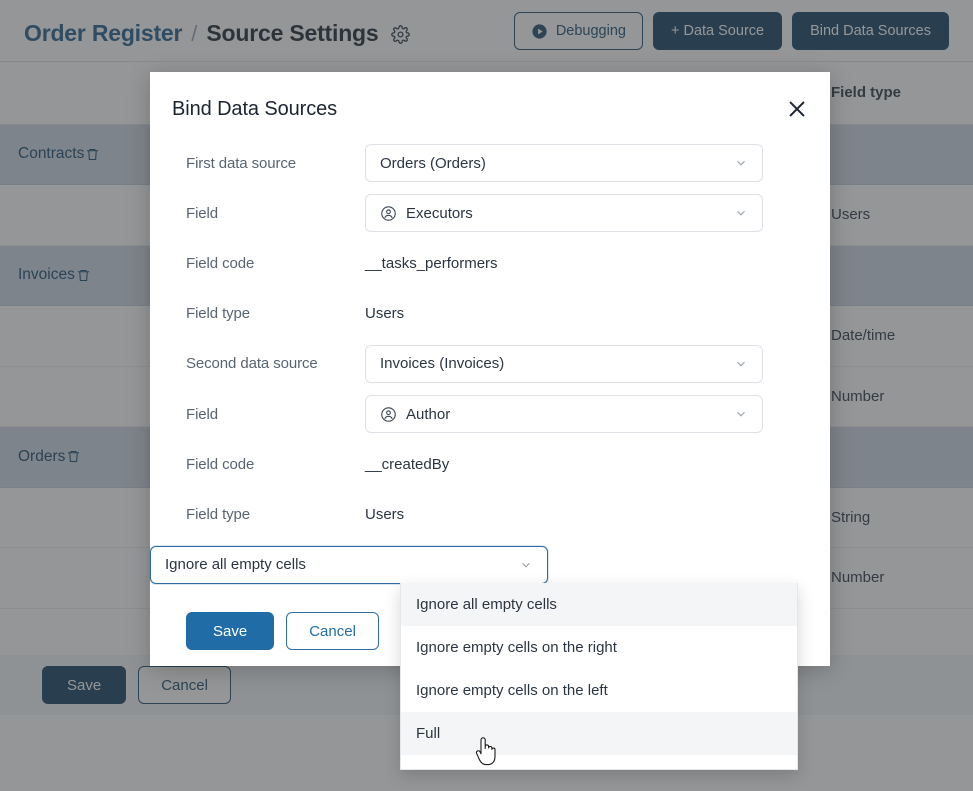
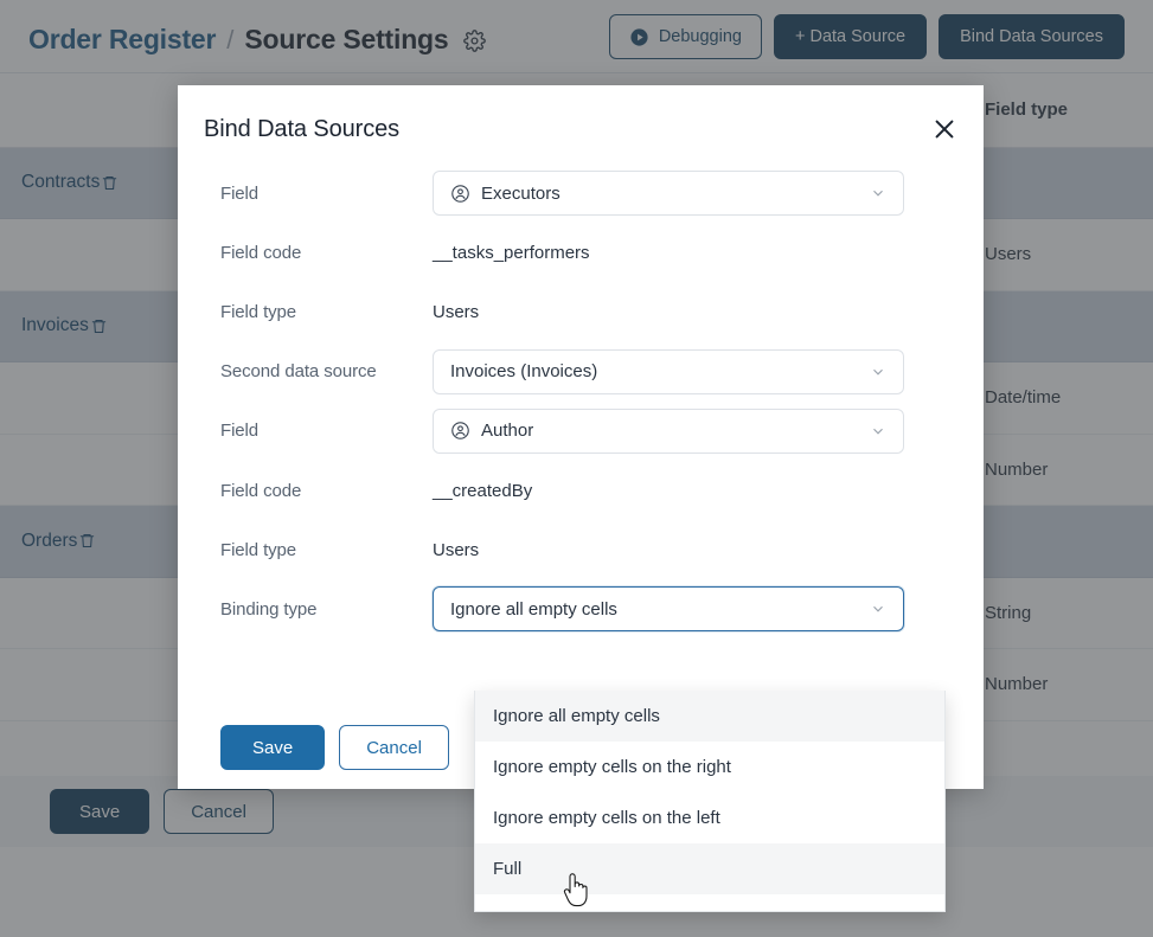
  Order Register
  /
  Source Settings
  Debugging
  + Data Source
  Bind Data Sources
  		Field type
  Contracts
  		Users
  Invoices
  		Date/time
  		Number
  Orders
  		String
  		Number
  Save
  Cancel
  Bind Data Sources
- First data source
- Orders (Orders)
  Field
  Executors
  Field code
  __tasks_performers
  Field type
  Users
  Second data source
  Invoices (Invoices)
  Field
  Author
  Field code
  __createdBy
  Field type
  Users
+ Binding type
  Ignore all empty cells
  Save
  Cancel
  Ignore all empty cells
  Ignore empty cells on the right
  Ignore empty cells on the left
  Full
